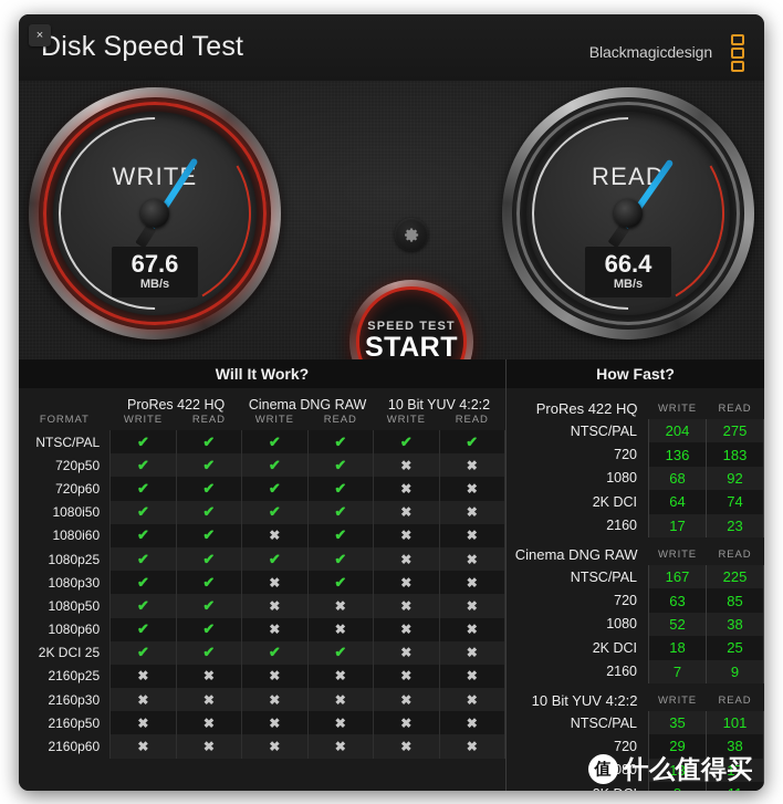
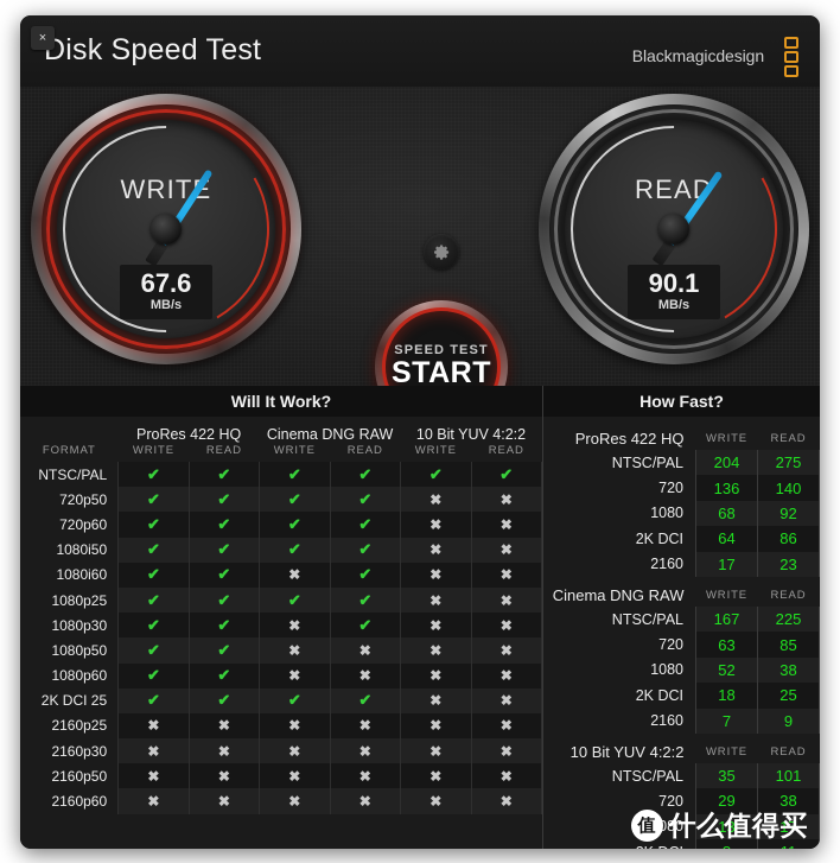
  ×
  Disk Speed Test
  Blackmagicdesign
  WRIT
  67.6
  MB/s
  REA
- 66.4
+ 90.1
  MB/s
  SPEED TEST
  START
  Will It Work?
  	ProRes 422 HQ	Cinema DNG RAW	10 Bit YUV 4:2:2
  FORMAT	WRITE	READ	WRITE	READ	WRITE	READ
  NTSC/PAL	✔	✔	✔	✔	✔	✔
  720p50	✔	✔	✔	✔	✖	✖
  720p60	✔	✔	✔	✔	✖	✖
  1080i50	✔	✔	✔	✔	✖	✖
  1080i60	✔	✔	✖	✔	✖	✖
  1080p25	✔	✔	✔	✔	✖	✖
  1080p30	✔	✔	✖	✔	✖	✖
  1080p50	✔	✔	✖	✖	✖	✖
  1080p60	✔	✔	✖	✖	✖	✖
  2K DCI 25	✔	✔	✔	✔	✖	✖
  2160p25	✖	✖	✖	✖	✖	✖
  2160p30	✖	✖	✖	✖	✖	✖
  2160p50	✖	✖	✖	✖	✖	✖
  2160p60	✖	✖	✖	✖	✖	✖
  How Fast?
  ProRes 422 HQ	WRITE	READ
  NTSC/PAL	204	275
- 720	136	183
+ 720	136	140
  1080	68	92
- 2K DCI	64	74
+ 2K DCI	64	86
  2160	17	23
  Cinema DNG RAW	WRITE	READ
  NTSC/PAL	167	225
  720	63	85
  1080	52	38
  2K DCI	18	25
  2160	7	9
  10 Bit YUV 4:2:2	WRITE	READ
  NTSC/PAL	35	101
  720	29	38
  080	13	17
  值
  什么值得买
